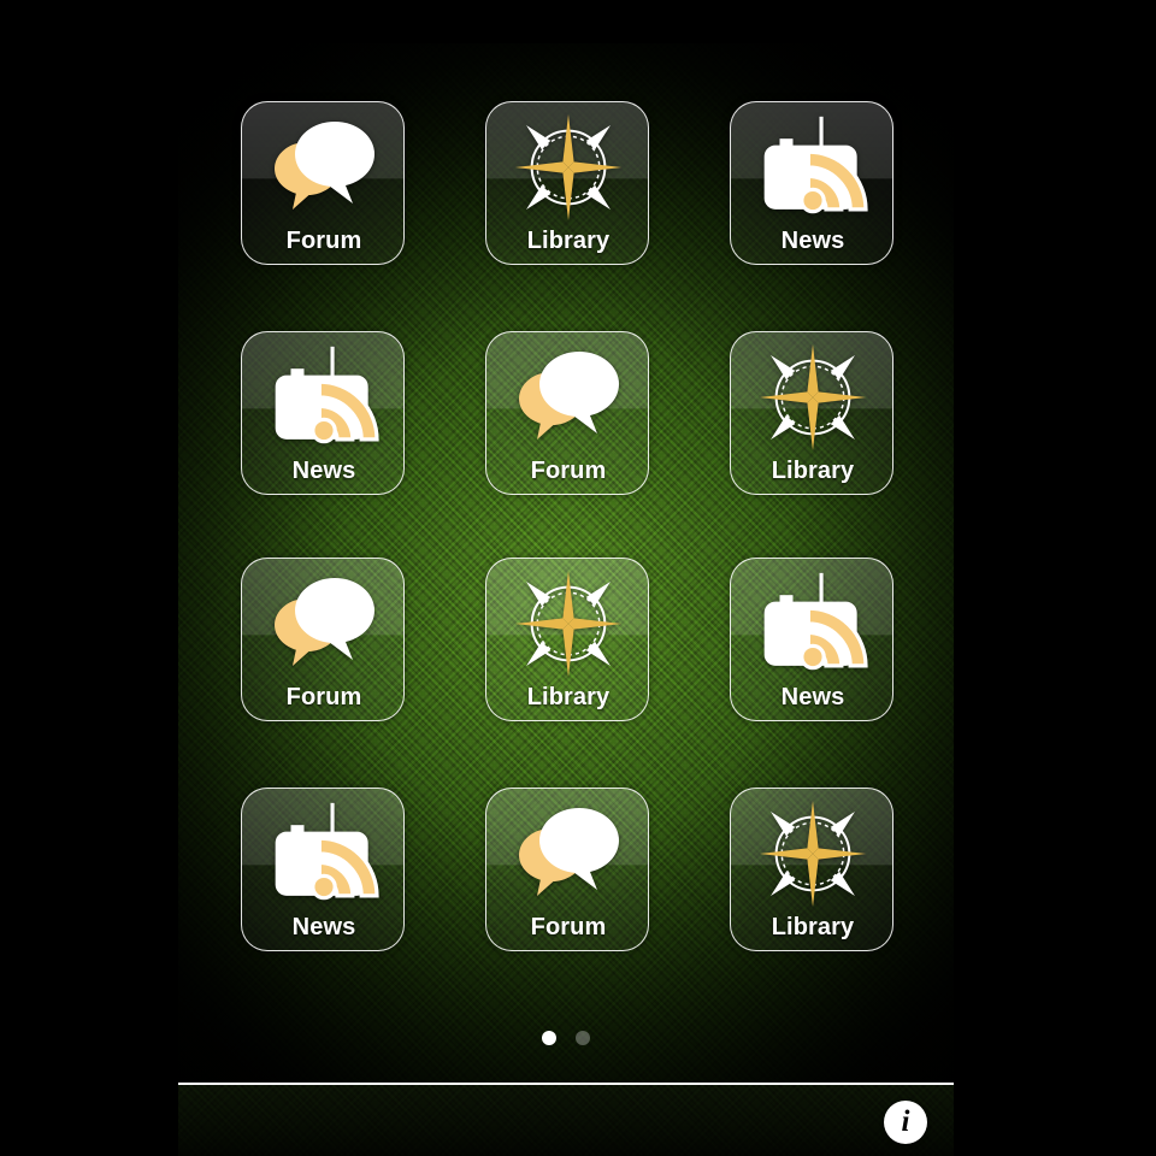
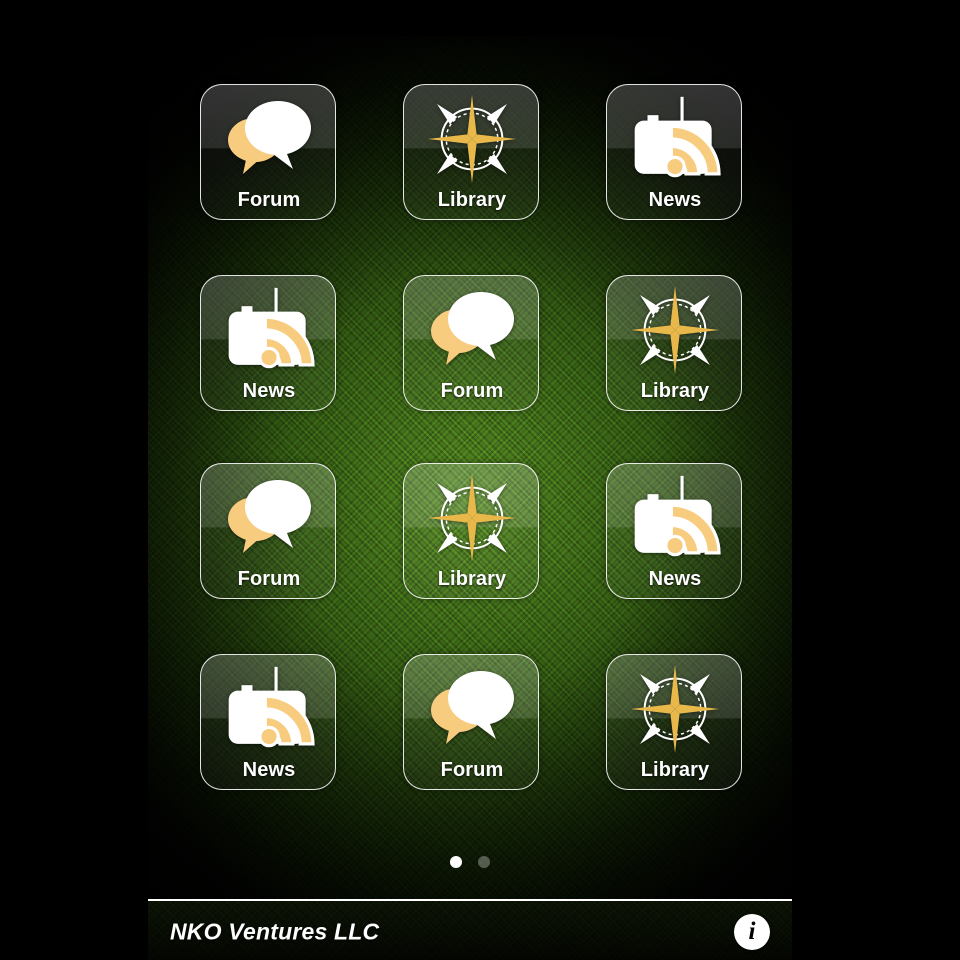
  Forum
  Library
  News
  News
  Forum
  Library
  Forum
  Library
  News
  News
  Forum
  Library
+ NKO Ventures LLC
  i
